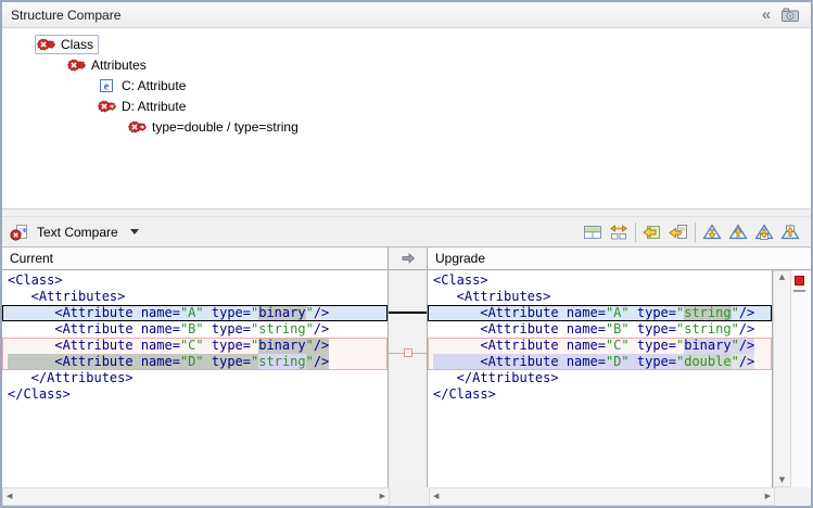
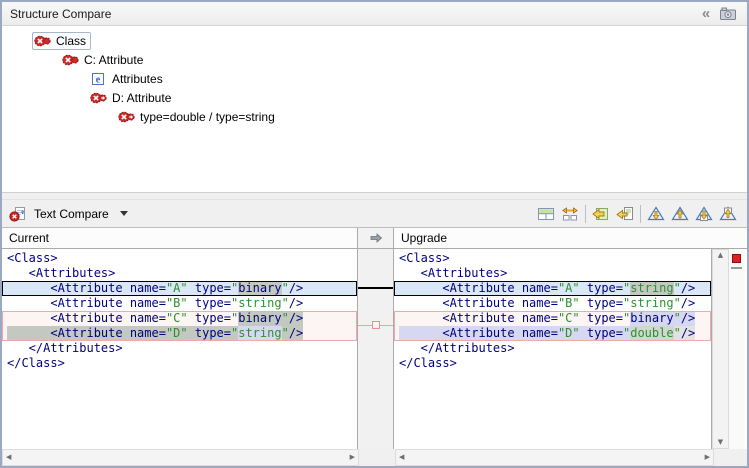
  Structure Compare
  «
  Class
- Attributes
+ C: Attribute
  e
- C: Attribute
+ Attributes
  D: Attribute
  type=double / type=string
  e
  Text Compare
  Current
  Upgrade
  <Class>
  <Attributes>
  <Attribute name="A" type="binary"/>
  <Attribute name="B" type="string"/>
  <Attribute name="C" type="binary"/>
  <Attribute name="D" type="string"/>
  </Attributes>
  </Class>
  <Class>
  <Attributes>
  <Attribute name="A" type="string"/>
  <Attribute name="B" type="string"/>
  <Attribute name="C" type="binary"/>
  <Attribute name="D" type="double"/>
  </Attributes>
  </Class>
  ▲
  ▼
  ◀
  ▶
  ◀
  ▶
